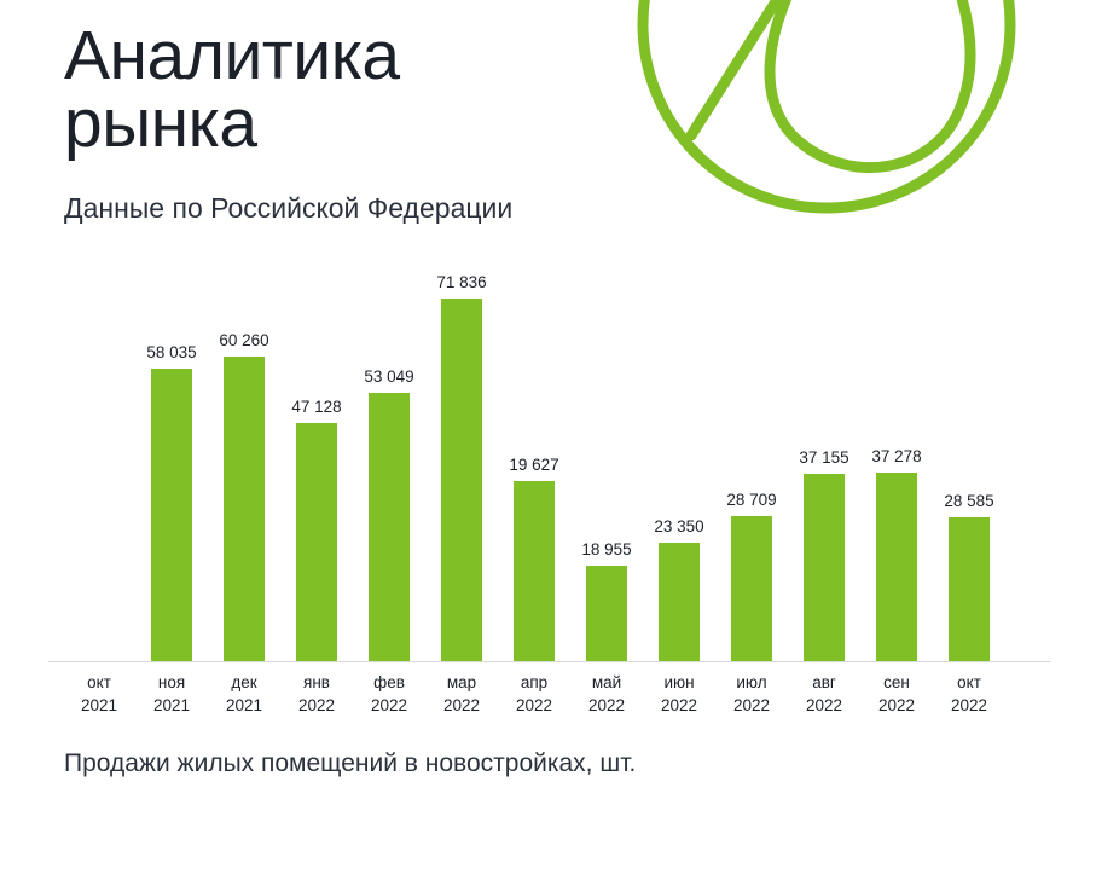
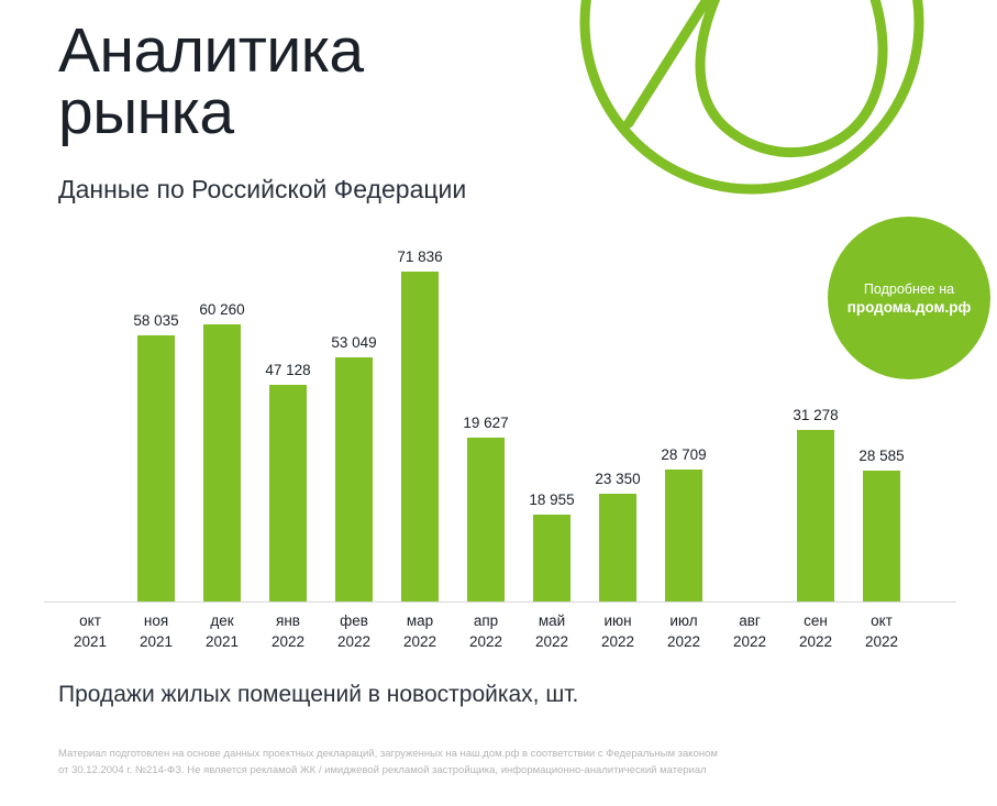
  Аналитика
  рынка
  Данные по Российской Федерации
+ Подробнее на
+ продома.дом.рф
  58 035
  60 260
  47 128
  53 049
  71 836
  19 627
  18 955
  23 350
  28 709
- 37 155
- 37 278
+ 31 278
  28 585
  окт
  2021
  ноя
  2021
  дек
  2021
  янв
  2022
  фев
  2022
  мар
  2022
  апр
  2022
  май
  2022
  июн
  2022
  июл
  2022
  авг
  2022
  сен
  2022
  окт
  2022
  Продажи жилых помещений в новостройках, шт.
+ Материал подготовлен на основе данных проектных деклараций, загруженных на наш.дом.рф в соответствии с Федеральным законом
+ от 30.12.2004 г. №214-ФЗ. Не является рекламой ЖК / имиджевой рекламой застройщика, информационно-аналитический материал
